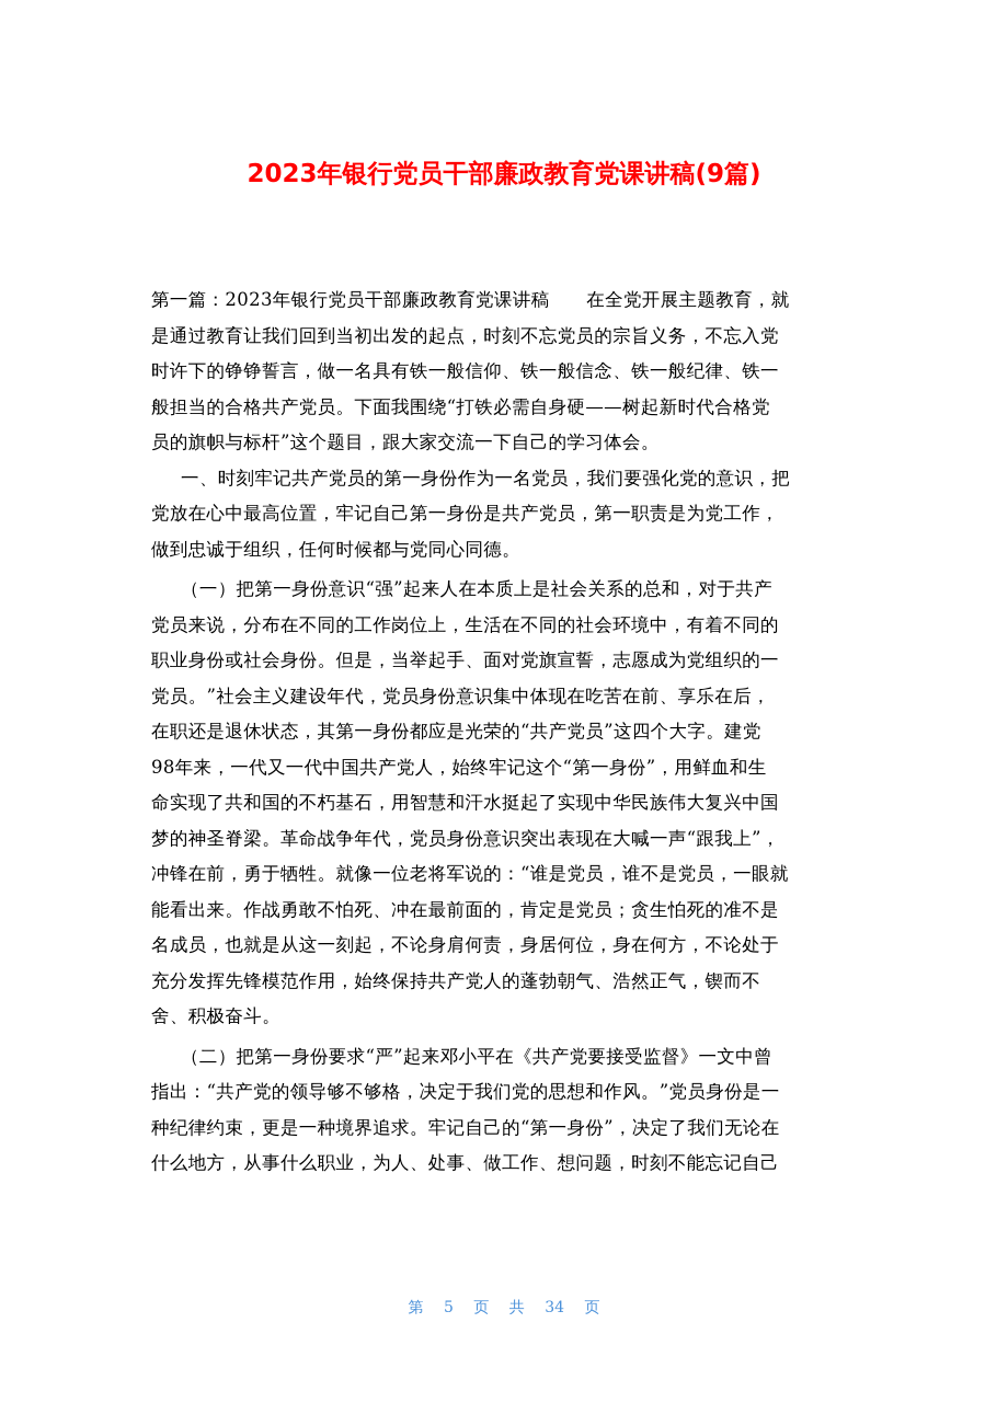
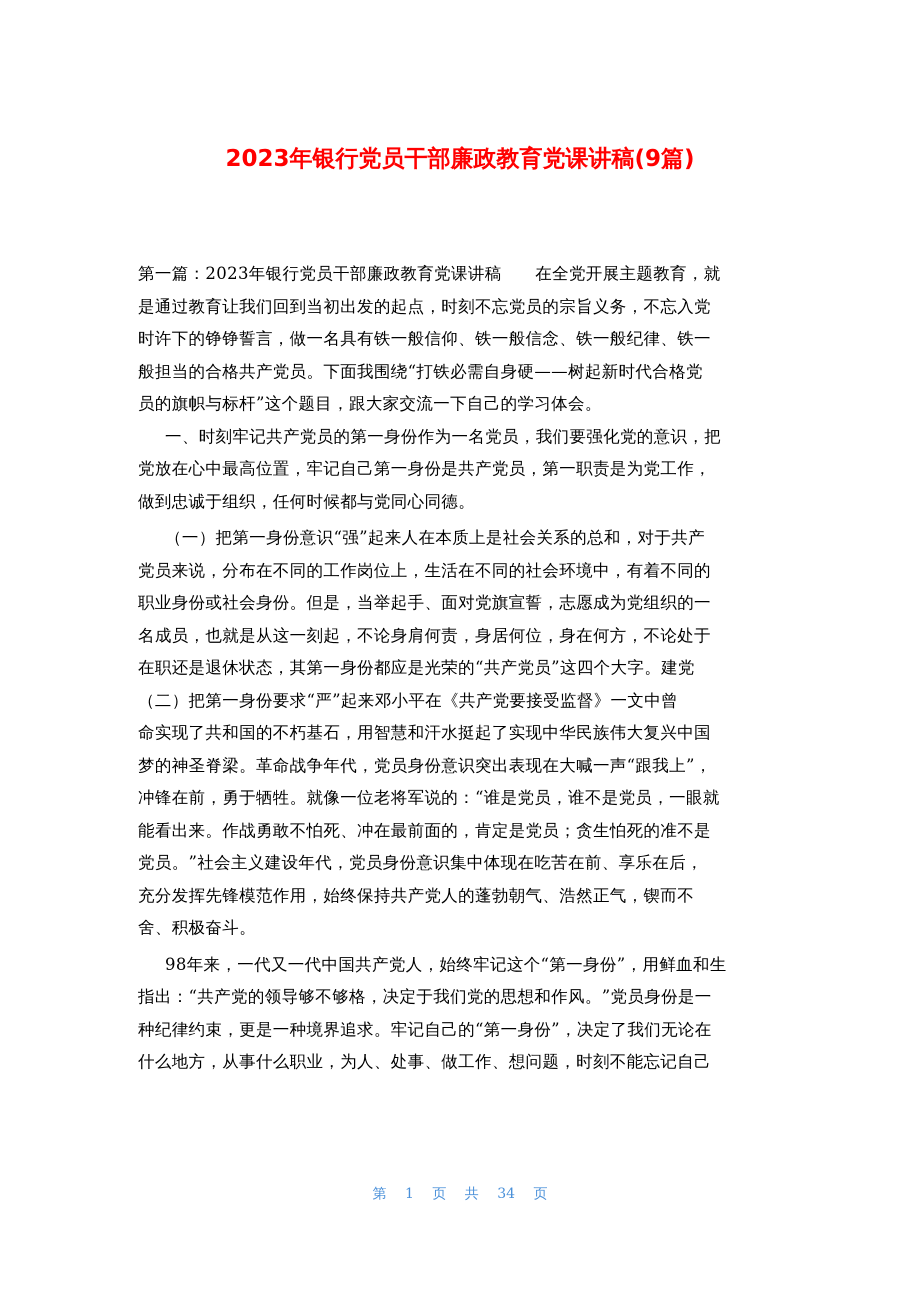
  2023年银行党员干部廉政教育党课讲稿(9篇)
  第一篇：2023年银行党员干部廉政教育党课讲稿 在全党开展主题教育，就
  是通过教育让我们回到当初出发的起点，时刻不忘党员的宗旨义务，不忘入党
  时许下的铮铮誓言，做一名具有铁一般信仰、铁一般信念、铁一般纪律、铁一
  般担当的合格共产党员。下面我围绕“打铁必需自身硬——树起新时代合格党
  员的旗帜与标杆”这个题目，跟大家交流一下自己的学习体会。
  一、时刻牢记共产党员的第一身份作为一名党员，我们要强化党的意识，把
  党放在心中最高位置，牢记自己第一身份是共产党员，第一职责是为党工作，
  做到忠诚于组织，任何时候都与党同心同德。
  （一）把第一身份意识“强”起来人在本质上是社会关系的总和，对于共产
  党员来说，分布在不同的工作岗位上，生活在不同的社会环境中，有着不同的
  职业身份或社会身份。但是，当举起手、面对党旗宣誓，志愿成为党组织的一
- 党员。”社会主义建设年代，党员身份意识集中体现在吃苦在前、享乐在后，
+ 名成员，也就是从这一刻起，不论身肩何责，身居何位，身在何方，不论处于
  在职还是退休状态，其第一身份都应是光荣的“共产党员”这四个大字。建党
- 98年来，一代又一代中国共产党人，始终牢记这个“第一身份”，用鲜血和生
+ （二）把第一身份要求“严”起来邓小平在《共产党要接受监督》一文中曾
  命实现了共和国的不朽基石，用智慧和汗水挺起了实现中华民族伟大复兴中国
  梦的神圣脊梁。革命战争年代，党员身份意识突出表现在大喊一声“跟我上”，
  冲锋在前，勇于牺牲。就像一位老将军说的：“谁是党员，谁不是党员，一眼就
  能看出来。作战勇敢不怕死、冲在最前面的，肯定是党员；贪生怕死的准不是
- 名成员，也就是从这一刻起，不论身肩何责，身居何位，身在何方，不论处于
+ 党员。”社会主义建设年代，党员身份意识集中体现在吃苦在前、享乐在后，
  充分发挥先锋模范作用，始终保持共产党人的蓬勃朝气、浩然正气，锲而不
  舍、积极奋斗。
- （二）把第一身份要求“严”起来邓小平在《共产党要接受监督》一文中曾
+ 98年来，一代又一代中国共产党人，始终牢记这个“第一身份”，用鲜血和生
  指出：“共产党的领导够不够格，决定于我们党的思想和作风。”党员身份是一
  种纪律约束，更是一种境界追求。牢记自己的“第一身份”，决定了我们无论在
  什么地方，从事什么职业，为人、处事、做工作、想问题，时刻不能忘记自己
- 第 5 页 共 34 页
+ 第 1 页 共 34 页
